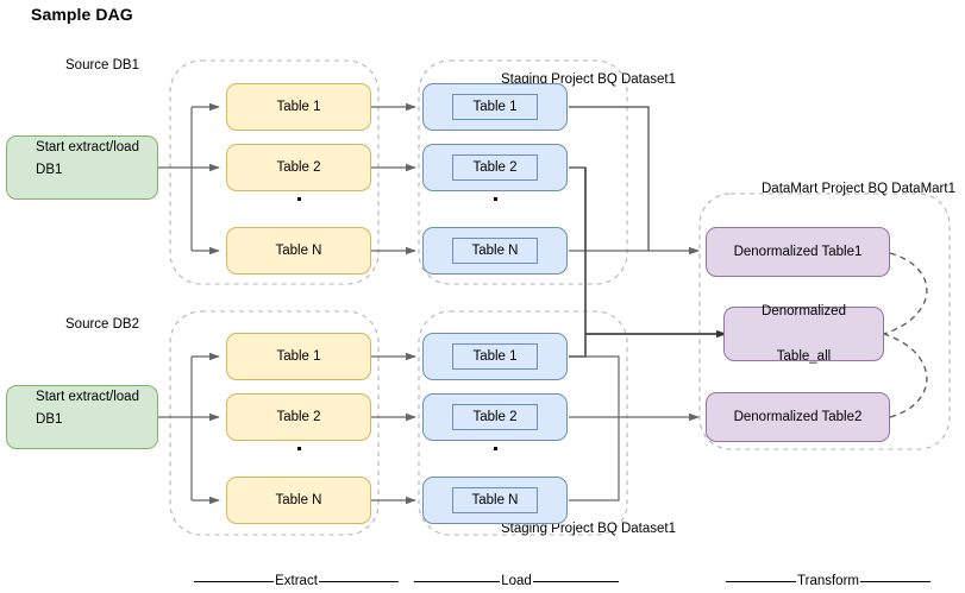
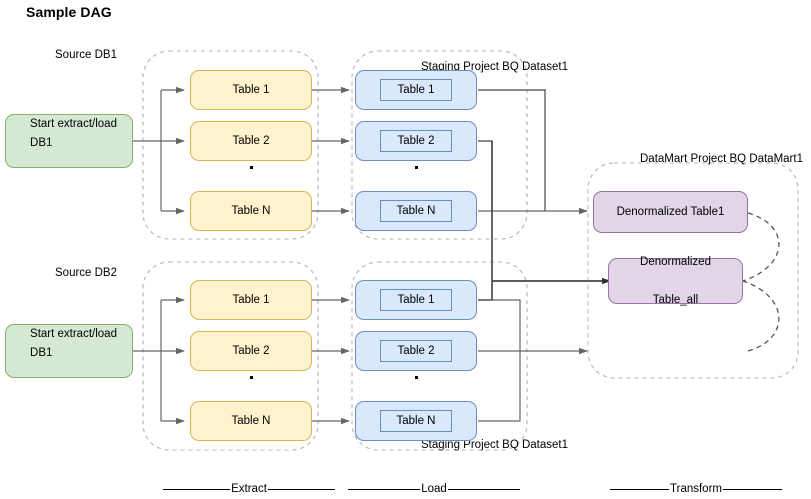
  Sample DAG
  Source DB1
  Source DB2
  Staging Project BQ Dataset1
  Staging Project BQ Dataset1
  DataMart Project BQ DataMart1
  Start extract/load
  DB1
  Start extract/load
  DB1
  Table 1
  Table 2
  Table N
  Table 1
  Table 2
  Table N
  Table 1
  Table 2
  Table N
  Table 1
  Table 2
  Table N
  Denormalized Table1
  Denormalized
  Table_all
- Denormalized Table2
  Extract
  Load
  Transform
